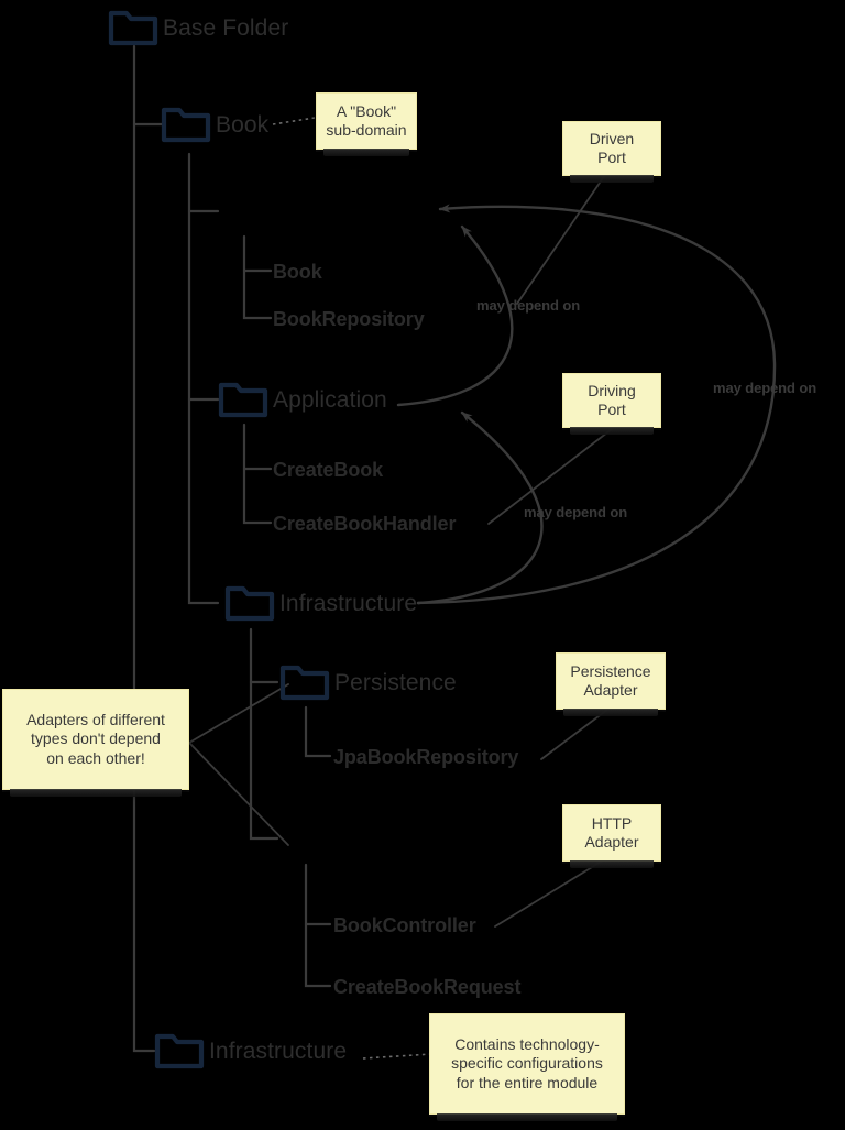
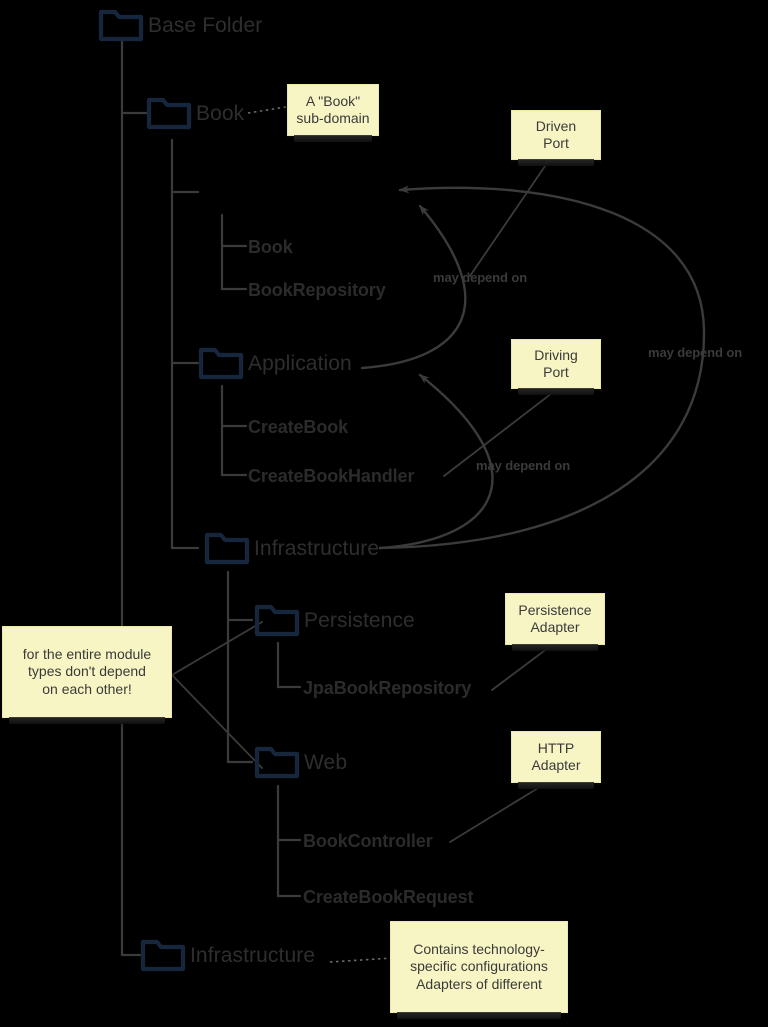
  Base Folder
  Book
  Application
  Infrastructure
  Persistence
+ Web
  Infrastructure
  Book
  BookRepository
  CreateBook
  CreateBookHandler
  JpaBookRepository
  BookController
  CreateBookRequest
  A "Book"
  sub-domain
  Driven
  Port
  Driving
  Port
  Persistence
  Adapter
  HTTP
  Adapter
- Adapters of different
+ for the entire module
  types don't depend
  on each other!
  Contains technology-
  specific configurations
- for the entire module
+ Adapters of different
  may depend on
  may depend on
  may depend on
